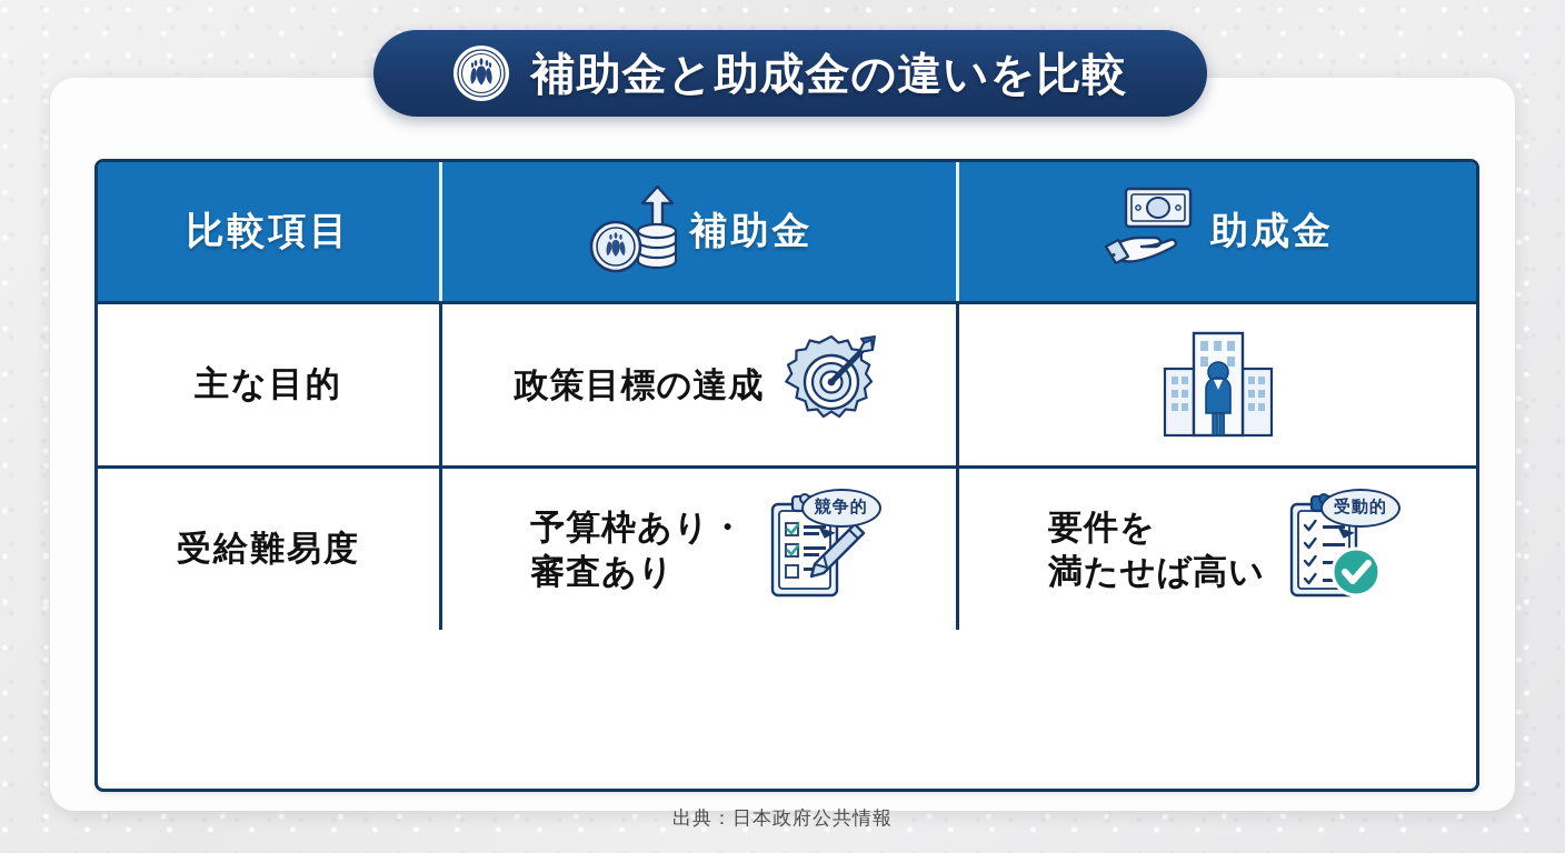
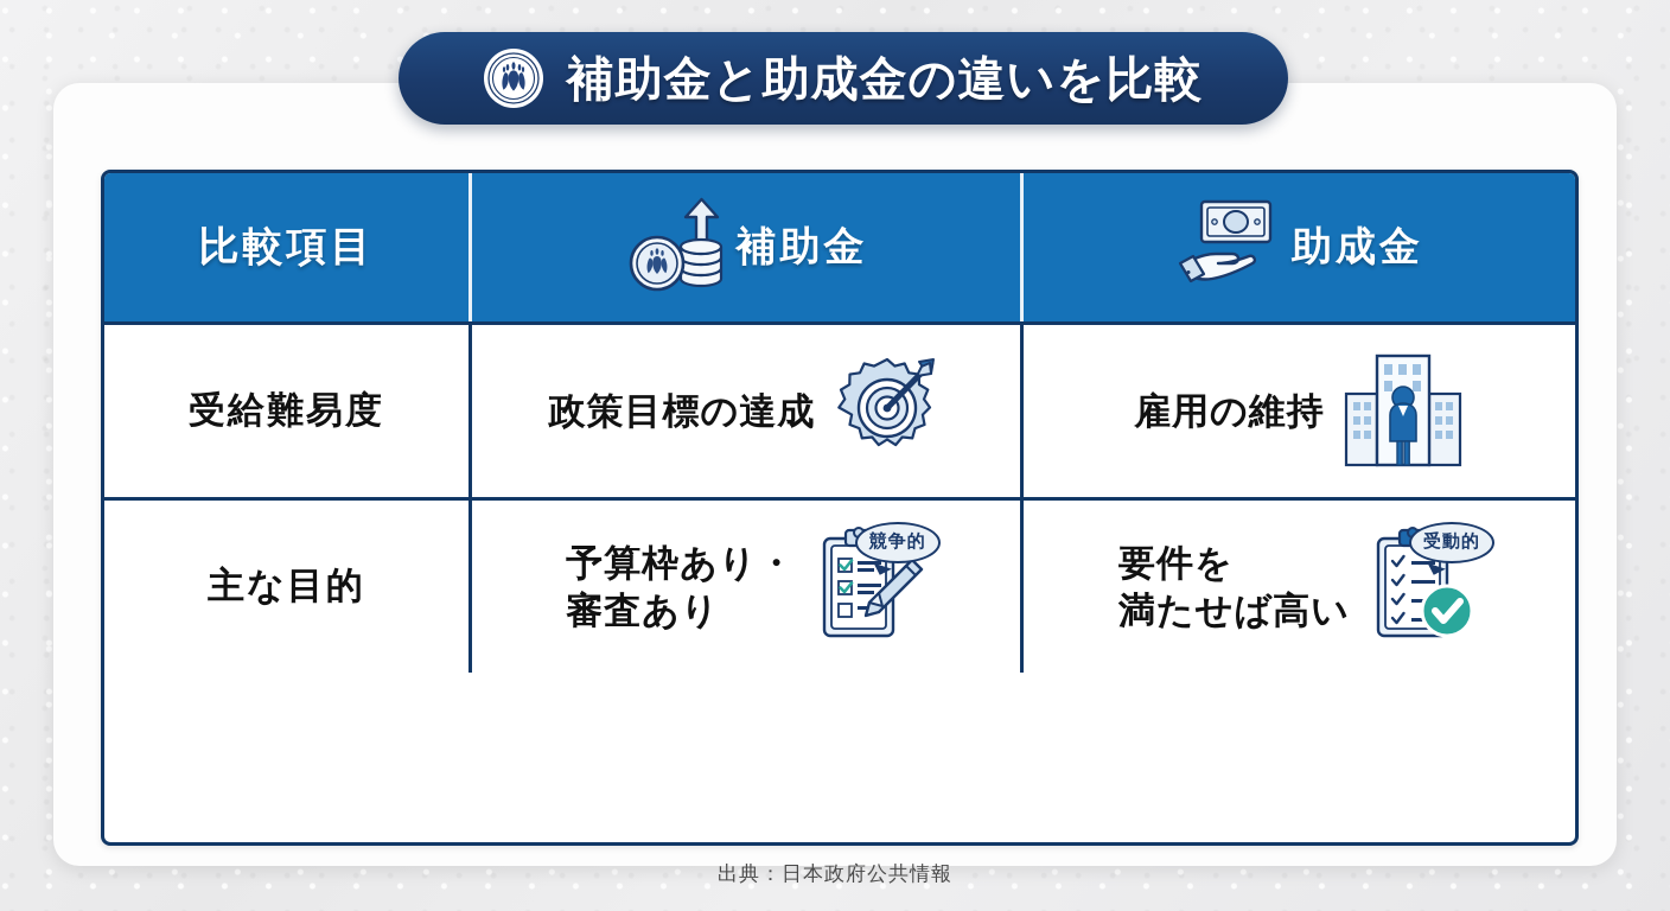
  補助金と助成金の違いを比較
  比較項目
  補助金
  助成金
- 主な目的
+ 受給難易度
  政策目標の達成
+ 雇用の維持
- 受給難易度
+ 主な目的
  予算枠あり・
  審査あり
  競争的
  要件を
  満たせば高い
  受動的
  出典：日本政府公共情報
